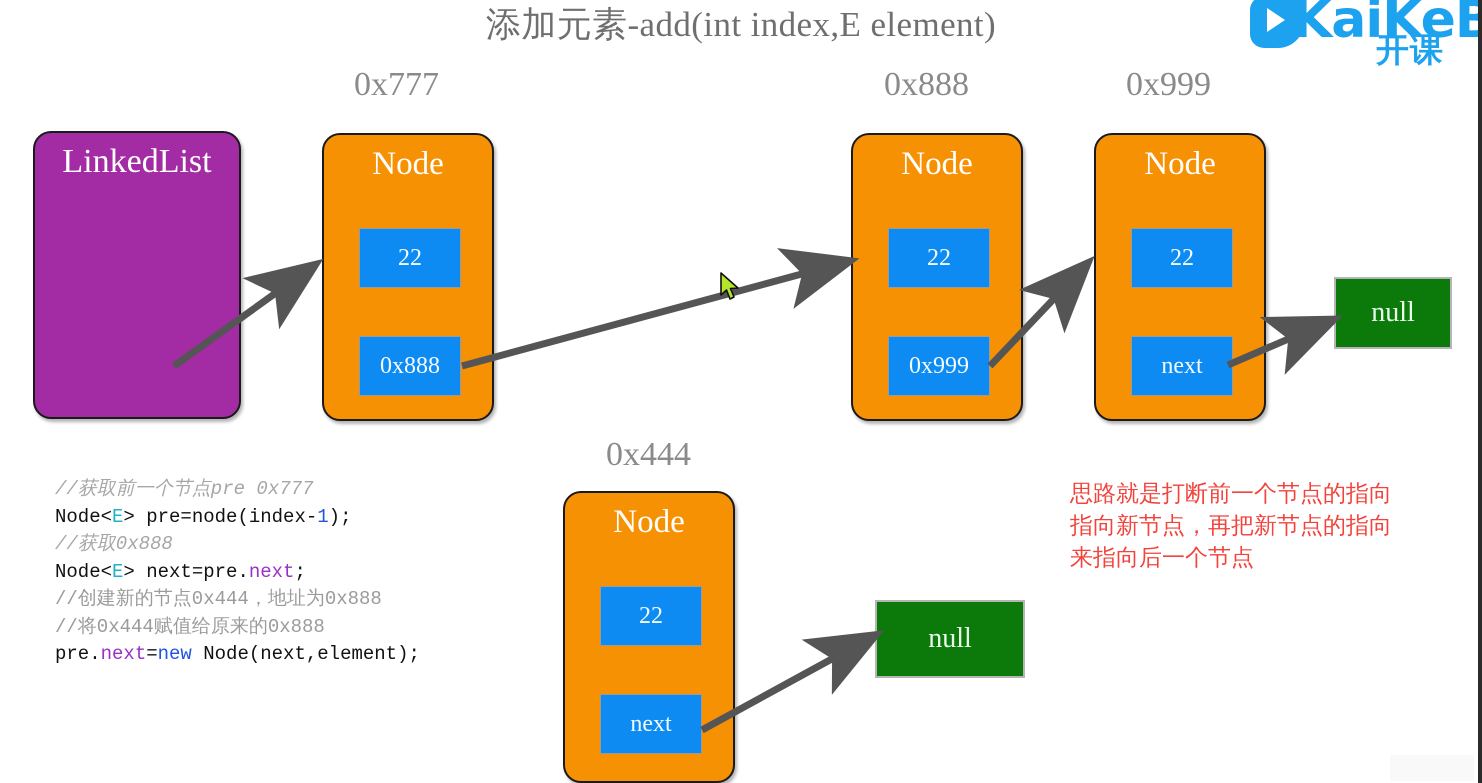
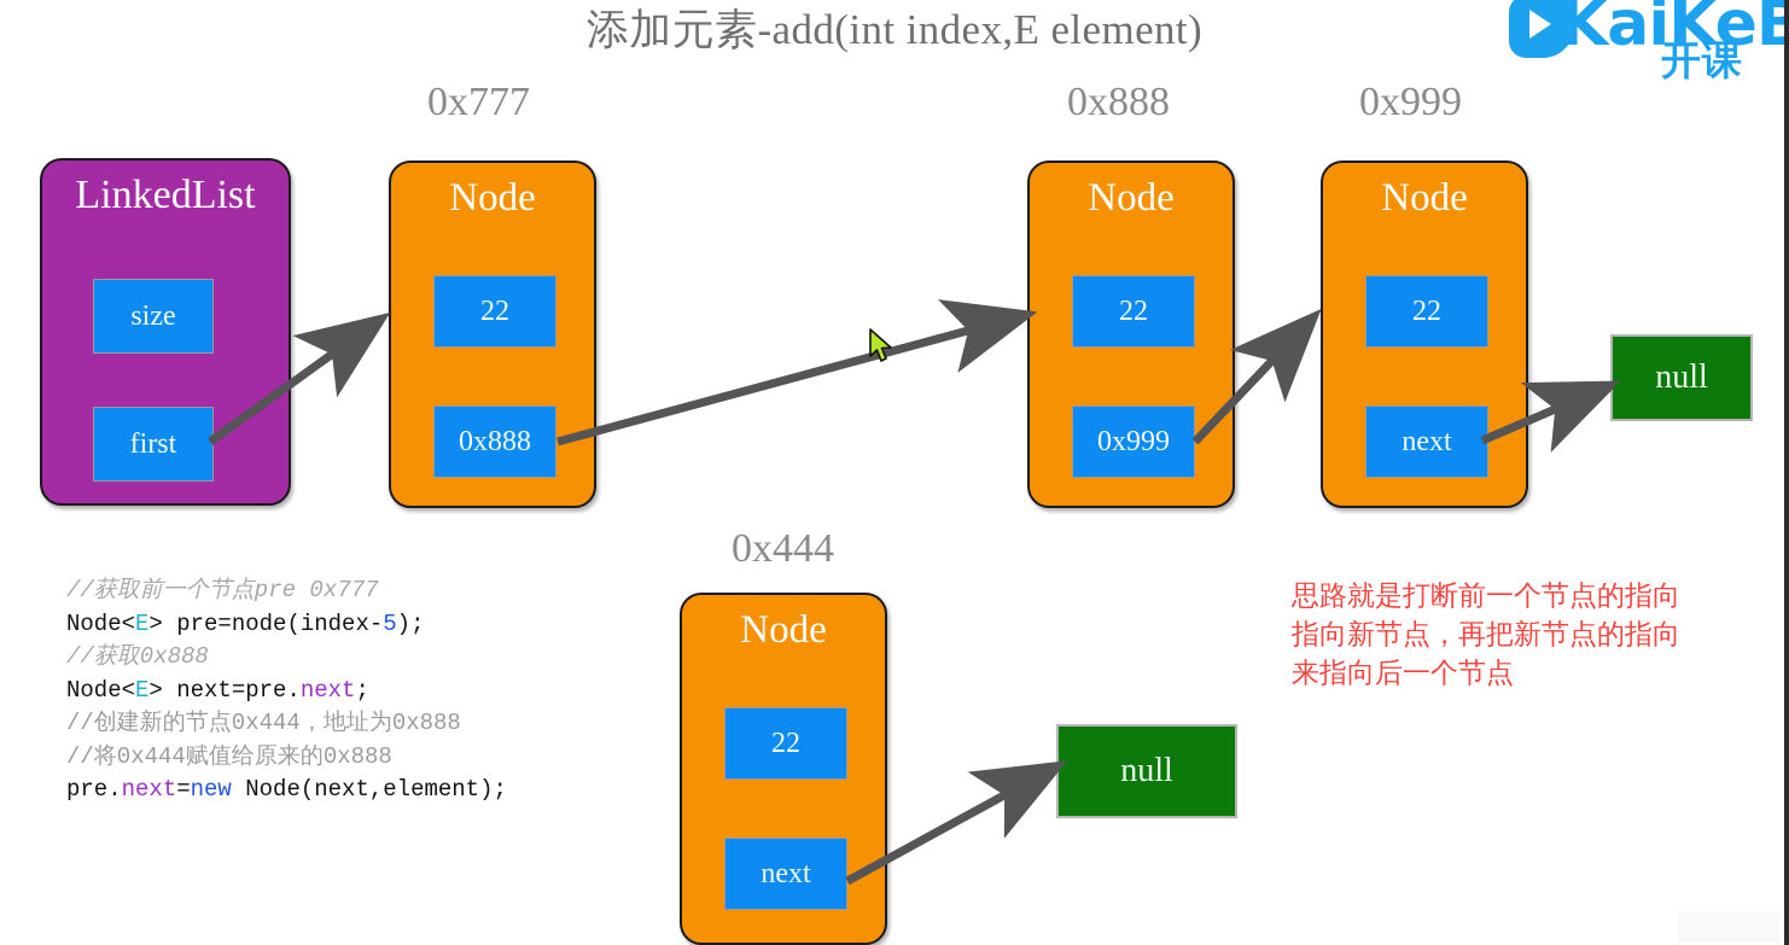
  添加元素-add(int index,E element)
  KaiKeB
  开课
  0x777
  0x888
  0x999
  0x444
  LinkedList
+ size
+ first
  Node
  22
  0x888
  Node
  22
  0x999
  Node
  22
  next
  Node
  22
  next
  null
  null
- //获取前一个节点pre 0x777 Node<E> pre=node(index-1); //获取0x888 Node<E> next=pre.next; //创建新的节点0x444，地址为0x888 //将0x444赋值给原来的0x888 pre.next=new Node(next,element);
+ //获取前一个节点pre 0x777 Node<E> pre=node(index-5); //获取0x888 Node<E> next=pre.next; //创建新的节点0x444，地址为0x888 //将0x444赋值给原来的0x888 pre.next=new Node(next,element);
  思路就是打断前一个节点的指向
  指向新节点，再把新节点的指向
  来指向后一个节点
